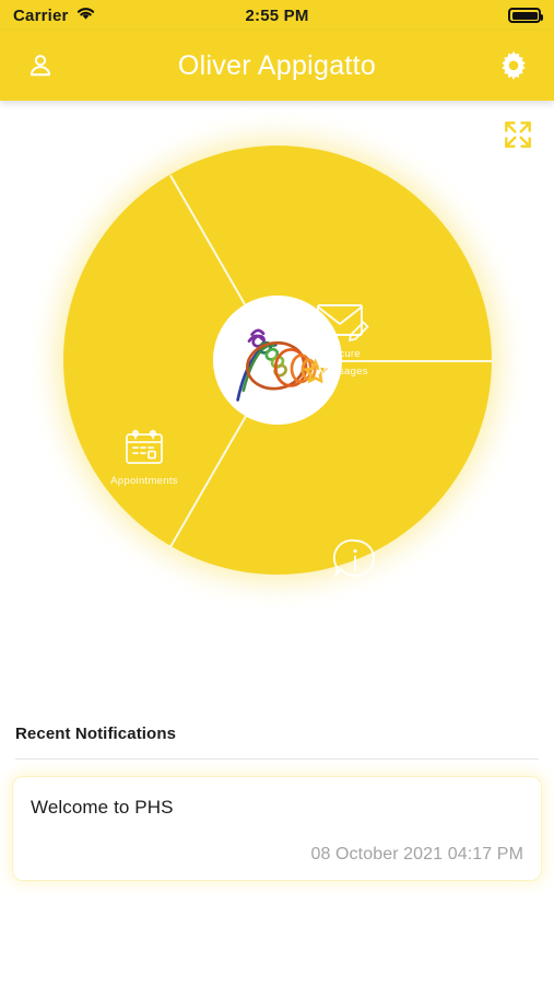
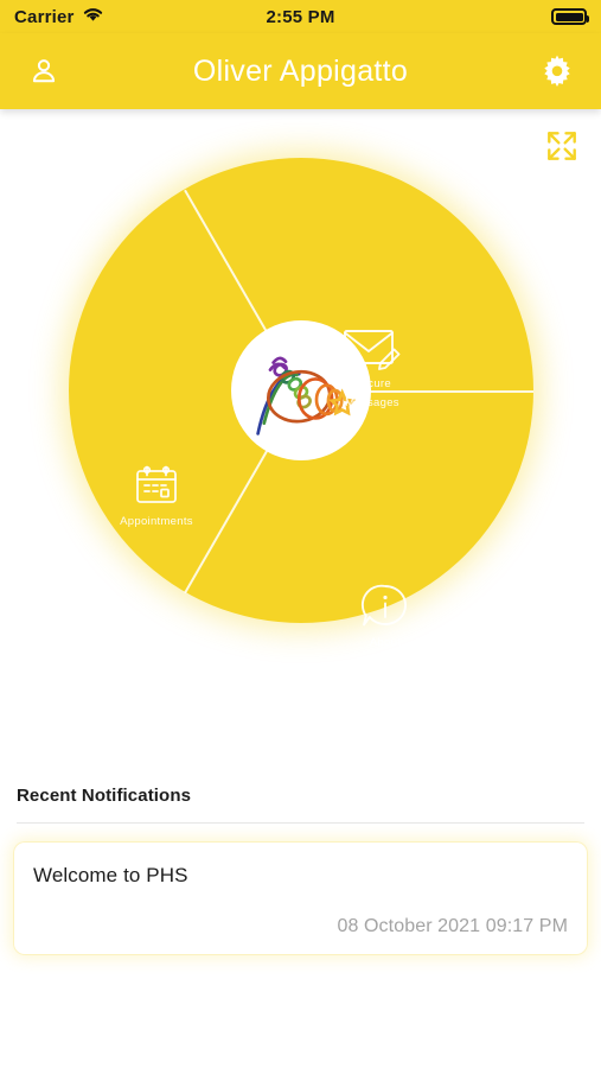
  Carrier
  2:55 PM
  Oliver Appigatto
  Secure
  Messages
  Appointments
  Recent Notifications
  Welcome to PHS
- 08 October 2021 04:17 PM
+ 08 October 2021 09:17 PM
